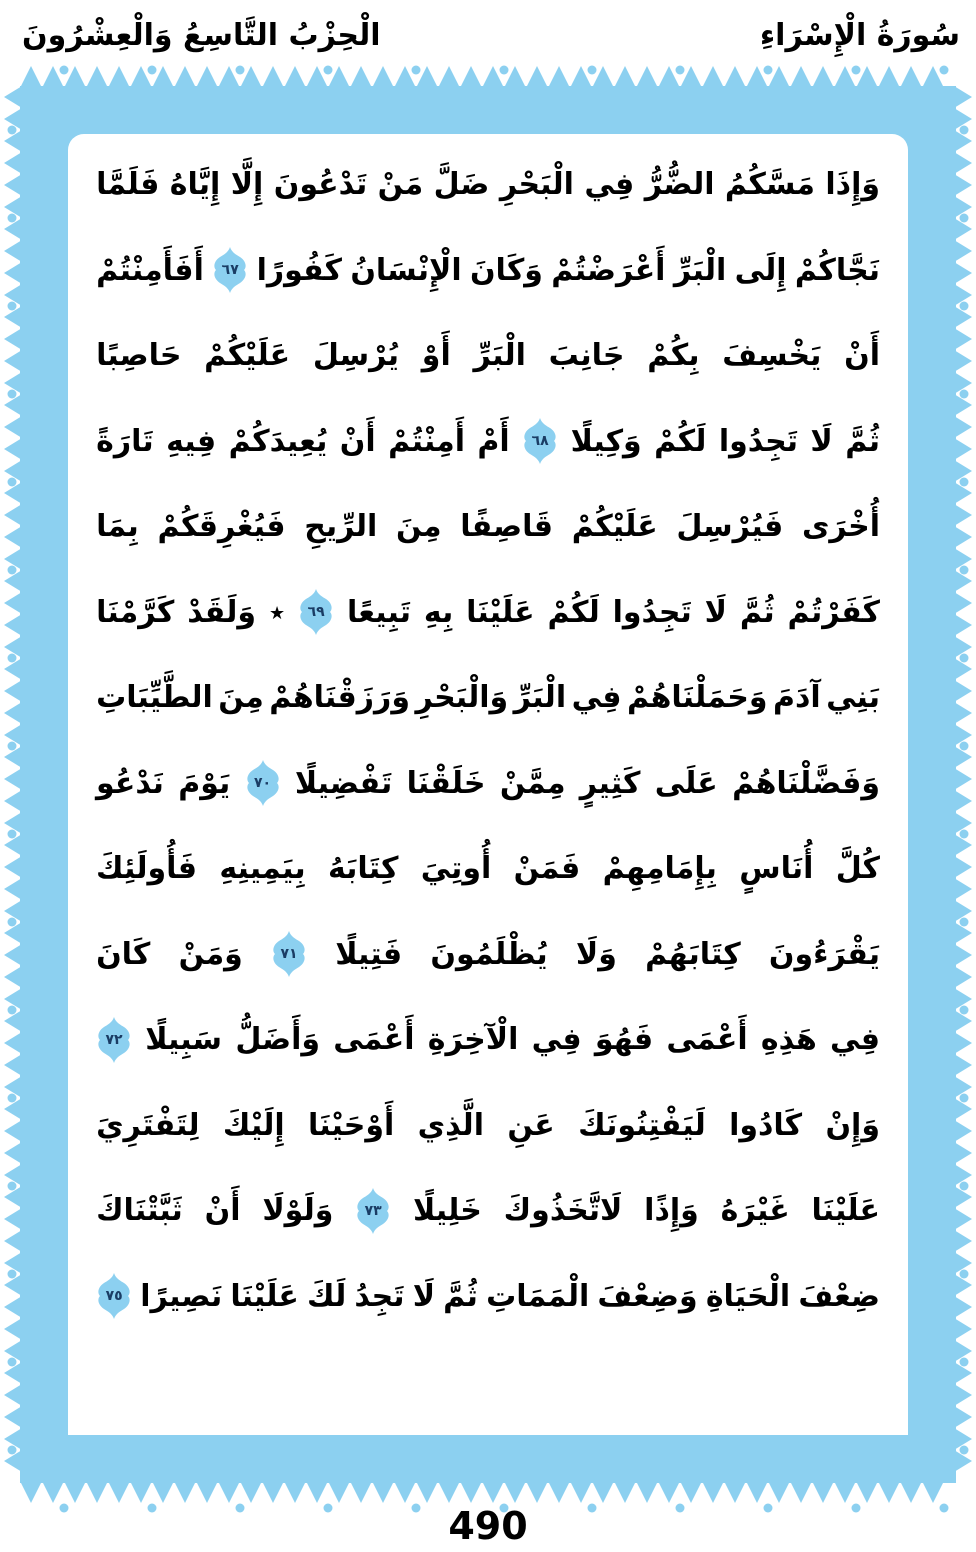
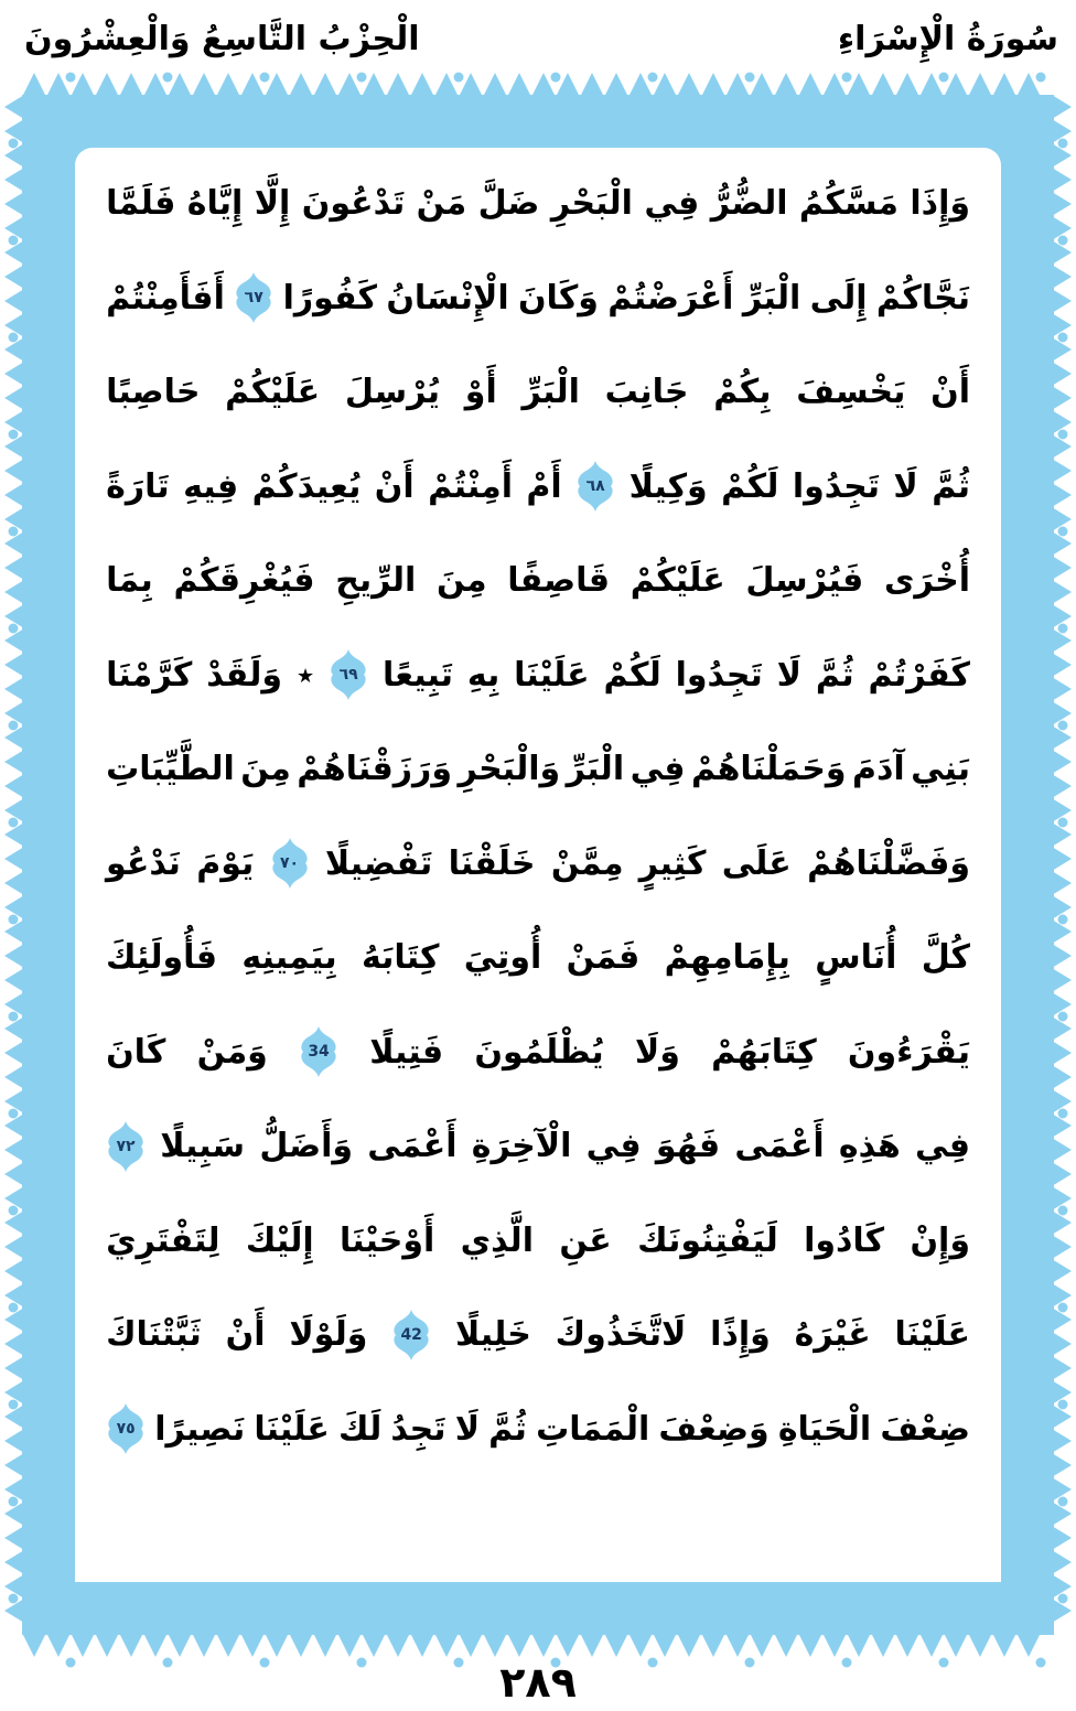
  سُورَةُ الْإِسْرَاءِ
  الْحِزْبُ التَّاسِعُ وَالْعِشْرُونَ
  وَإِذَا
  مَسَّكُمُ
  الضُّرُّ
  فِي
  الْبَحْرِ
  ضَلَّ
  مَنْ
  تَدْعُونَ
  إِلَّا
  إِيَّاهُ
  فَلَمَّا
  نَجَّاكُمْ
  إِلَى
  الْبَرِّ
  أَعْرَضْتُمْ
  وَكَانَ
  الْإِنْسَانُ
  كَفُورًا
  ٦٧
  أَفَأَمِنْتُمْ
  أَنْ
  يَخْسِفَ
  بِكُمْ
  جَانِبَ
  الْبَرِّ
  أَوْ
  يُرْسِلَ
  عَلَيْكُمْ
  حَاصِبًا
  ثُمَّ
  لَا
  تَجِدُوا
  لَكُمْ
  وَكِيلًا
  ٦٨
  أَمْ
  أَمِنْتُمْ
  أَنْ
  يُعِيدَكُمْ
  فِيهِ
  تَارَةً
  أُخْرَى
  فَيُرْسِلَ
  عَلَيْكُمْ
  قَاصِفًا
  مِنَ
  الرِّيحِ
  فَيُغْرِقَكُمْ
  بِمَا
  كَفَرْتُمْ
  ثُمَّ
  لَا
  تَجِدُوا
  لَكُمْ
  عَلَيْنَا
  بِهِ
  تَبِيعًا
  ٦٩
  ٭
  وَلَقَدْ
  كَرَّمْنَا
  بَنِي
  آدَمَ
  وَحَمَلْنَاهُمْ
  فِي
  الْبَرِّ
  وَالْبَحْرِ
  وَرَزَقْنَاهُمْ
  مِنَ
  الطَّيِّبَاتِ
  وَفَضَّلْنَاهُمْ
  عَلَى
  كَثِيرٍ
  مِمَّنْ
  خَلَقْنَا
  تَفْضِيلًا
  ٧٠
  يَوْمَ
  نَدْعُو
  كُلَّ
  أُنَاسٍ
  بِإِمَامِهِمْ
  فَمَنْ
  أُوتِيَ
  كِتَابَهُ
  بِيَمِينِهِ
  فَأُولَئِكَ
  يَقْرَءُونَ
  كِتَابَهُمْ
  وَلَا
  يُظْلَمُونَ
  فَتِيلًا
- ٧١
+ 34
  وَمَنْ
  كَانَ
  فِي
  هَذِهِ
  أَعْمَى
  فَهُوَ
  فِي
  الْآخِرَةِ
  أَعْمَى
  وَأَضَلُّ
  سَبِيلًا
  ٧٢
  وَإِنْ
  كَادُوا
  لَيَفْتِنُونَكَ
  عَنِ
  الَّذِي
  أَوْحَيْنَا
  إِلَيْكَ
  لِتَفْتَرِيَ
  عَلَيْنَا
  غَيْرَهُ
  وَإِذًا
  لَاتَّخَذُوكَ
  خَلِيلًا
- ٧٣
+ 42
  وَلَوْلَا
  أَنْ
  ثَبَّتْنَاكَ
  ضِعْفَ
  الْحَيَاةِ
  وَضِعْفَ
  الْمَمَاتِ
  ثُمَّ
  لَا
  تَجِدُ
  لَكَ
  عَلَيْنَا
  نَصِيرًا
  ٧٥
- 490
+ ٢٨٩
